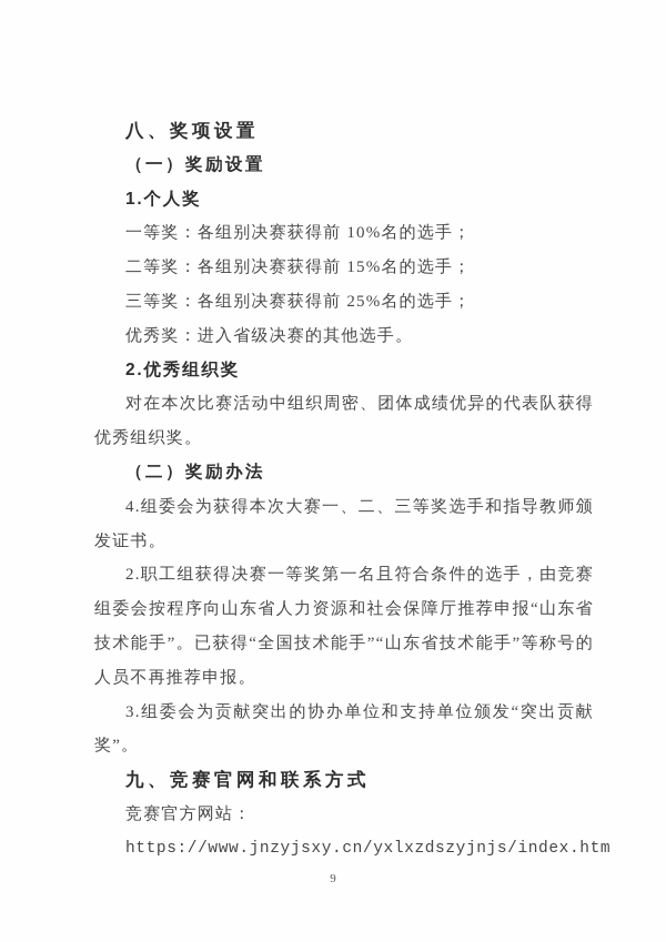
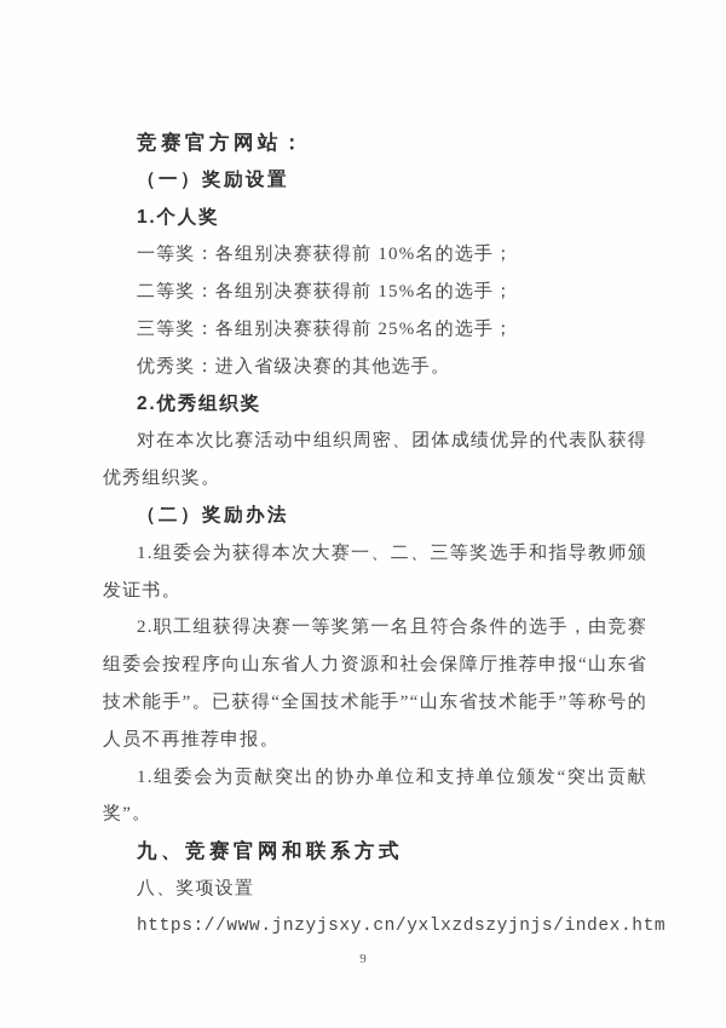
- 八、奖项设置
+ 竞赛官方网站：
  （一）奖励设置
  1.个人奖
  一等奖：各组别决赛获得前 10%名的选手；
  二等奖：各组别决赛获得前 15%名的选手；
  三等奖：各组别决赛获得前 25%名的选手；
  优秀奖：进入省级决赛的其他选手。
  2.优秀组织奖
  对在本次比赛活动中组织周密、团体成绩优异的代表队获得优秀组织奖。
  （二）奖励办法
- 4.组委会为获得本次大赛一、二、三等奖选手和指导教师颁发证书。
+ 1.组委会为获得本次大赛一、二、三等奖选手和指导教师颁发证书。
  2.职工组获得决赛一等奖第一名且符合条件的选手，由竞赛组委会按程序向山东省人力资源和社会保障厅推荐申报“山东省技术能手”。已获得“全国技术能手”“山东省技术能手”等称号的人员不再推荐申报。
- 3.组委会为贡献突出的协办单位和支持单位颁发“突出贡献奖”。
+ 1.组委会为贡献突出的协办单位和支持单位颁发“突出贡献奖”。
  九、竞赛官网和联系方式
- 竞赛官方网站：
+ 八、奖项设置
  https://www.jnzyjsxy.cn/yxlxzdszyjnjs/index.htm
  9
